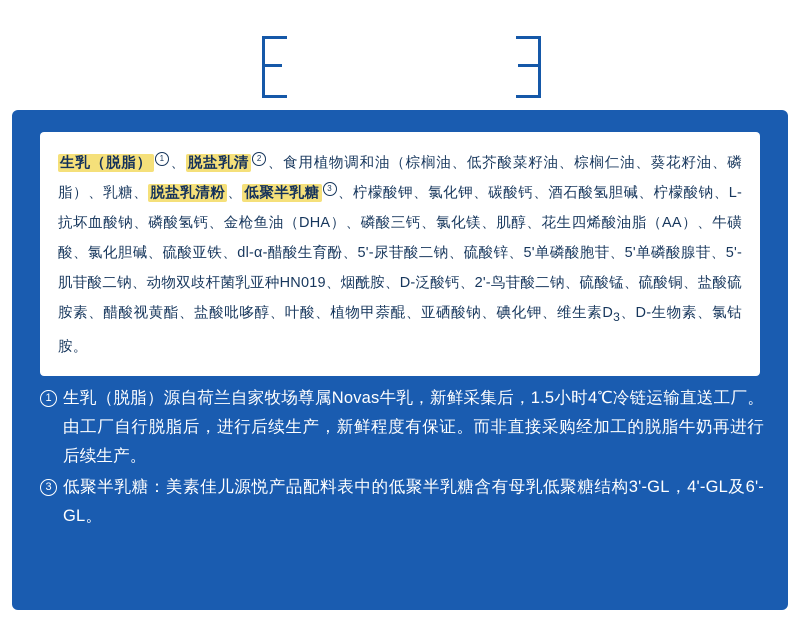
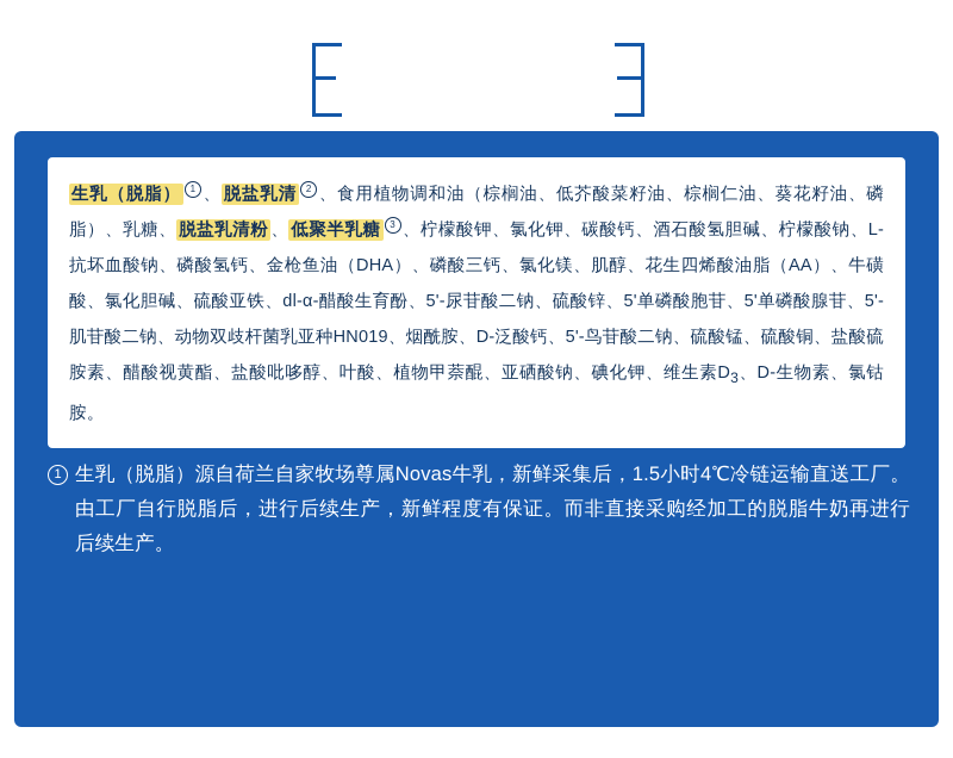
- 生乳（脱脂） 1 、 脱盐乳清 2 、食用植物调和油（棕榈油、低芥酸菜籽油、棕榈仁油、葵花籽油、磷脂）、乳糖、 脱盐乳清粉 、 低聚半乳糖 3 、柠檬酸钾、氯化钾、碳酸钙、酒石酸氢胆碱、柠檬酸钠、L-抗坏血酸钠、磷酸氢钙、金枪鱼油（DHA）、磷酸三钙、氯化镁、肌醇、花生四烯酸油脂（AA）、牛磺酸、氯化胆碱、硫酸亚铁、dl-α-醋酸生育酚、5'-尿苷酸二钠、硫酸锌、5'单磷酸胞苷、5'单磷酸腺苷、5'-肌苷酸二钠、动物双歧杆菌乳亚种HN019、烟酰胺、D-泛酸钙、2'-鸟苷酸二钠、硫酸锰、硫酸铜、盐酸硫胺素、醋酸视黄酯、盐酸吡哆醇、叶酸、植物甲萘醌、亚硒酸钠、碘化钾、维生素D3、D-生物素、氯钴胺。
+ 生乳（脱脂） 1 、 脱盐乳清 2 、食用植物调和油（棕榈油、低芥酸菜籽油、棕榈仁油、葵花籽油、磷脂）、乳糖、 脱盐乳清粉 、 低聚半乳糖 3 、柠檬酸钾、氯化钾、碳酸钙、酒石酸氢胆碱、柠檬酸钠、L-抗坏血酸钠、磷酸氢钙、金枪鱼油（DHA）、磷酸三钙、氯化镁、肌醇、花生四烯酸油脂（AA）、牛磺酸、氯化胆碱、硫酸亚铁、dl-α-醋酸生育酚、5'-尿苷酸二钠、硫酸锌、5'单磷酸胞苷、5'单磷酸腺苷、5'-肌苷酸二钠、动物双歧杆菌乳亚种HN019、烟酰胺、D-泛酸钙、5'-鸟苷酸二钠、硫酸锰、硫酸铜、盐酸硫胺素、醋酸视黄酯、盐酸吡哆醇、叶酸、植物甲萘醌、亚硒酸钠、碘化钾、维生素D3、D-生物素、氯钴胺。
  1
  生乳（脱脂）源自荷兰自家牧场尊属Novas牛乳，新鲜采集后，1.5小时4℃冷链运输直送工厂。由工厂自行脱脂后，进行后续生产，新鲜程度有保证。而非直接采购经加工的脱脂牛奶再进行后续生产。
- 3
- 低聚半乳糖：美素佳儿源悦产品配料表中的低聚半乳糖含有母乳低聚糖结构3'-GL，4'-GL及6'-GL。
